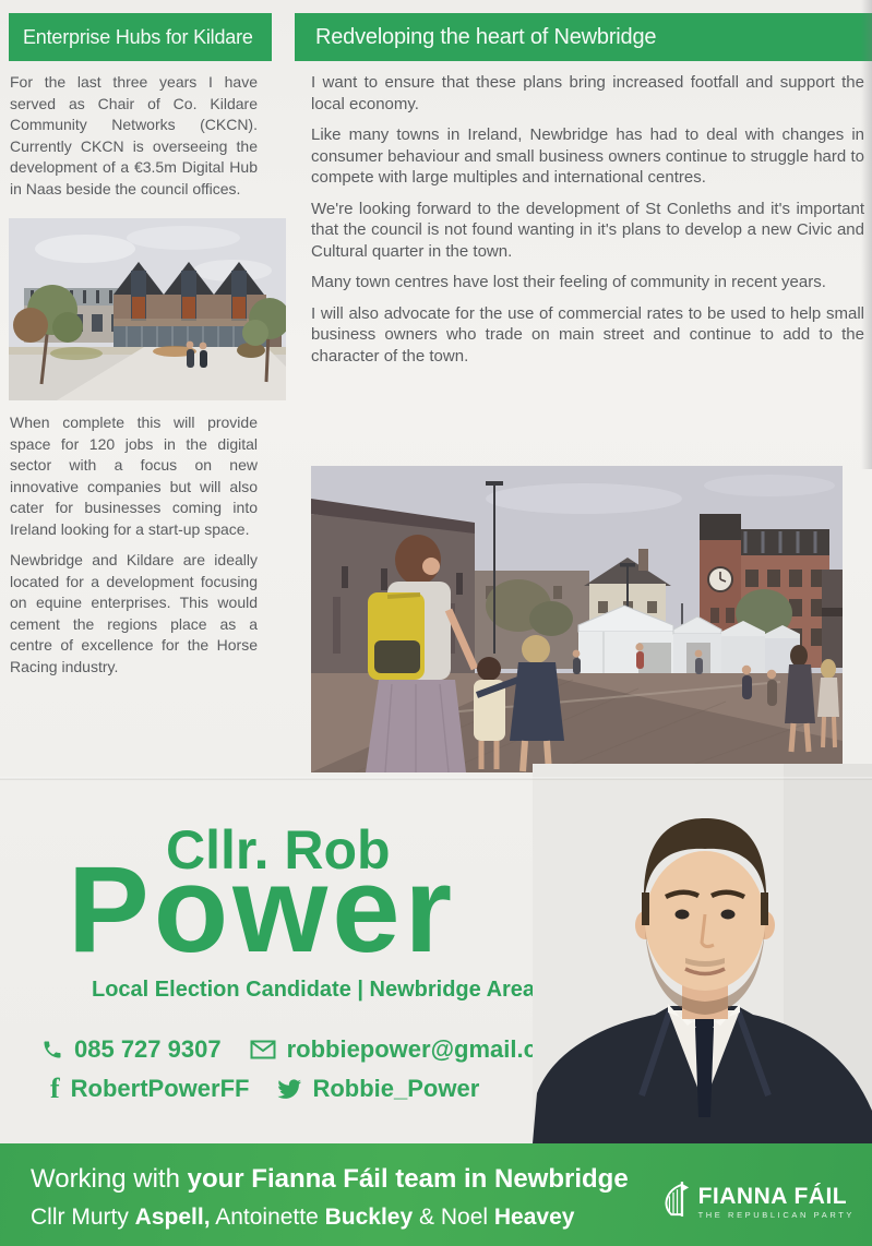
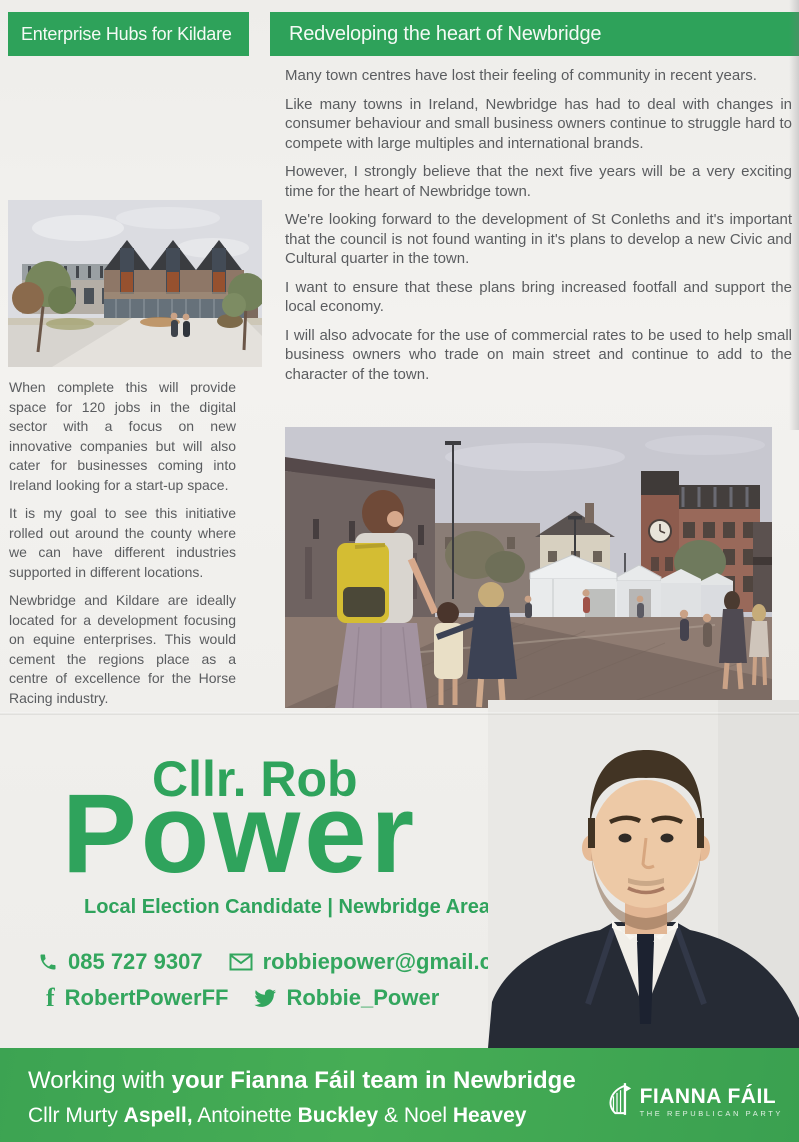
  Enterprise Hubs for Kildare
  Redveloping the heart of Newbridge
- For the last three years I have served as Chair of Co. Kildare Community Networks (CKCN). Currently CKCN is overseeing the development of a €3.5m Digital Hub in Naas beside the council offices.
  When complete this will provide space for 120 jobs in the digital sector with a focus on new innovative companies but will also cater for businesses coming into Ireland looking for a start-up space.
+ It is my goal to see this initiative rolled out around the county where we can have different industries supported in different locations.
  Newbridge and Kildare are ideally located for a development focusing on equine enterprises. This would cement the regions place as a centre of excellence for the Horse Racing industry.
- I want to ensure that these plans bring increased footfall and support the local economy.
+ Many town centres have lost their feeling of community in recent years.
- Like many towns in Ireland, Newbridge has had to deal with changes in consumer behaviour and small business owners continue to struggle hard to compete with large multiples and international centres.
+ Like many towns in Ireland, Newbridge has had to deal with changes in consumer behaviour and small business owners continue to struggle hard to compete with large multiples and international brands.
+ However, I strongly believe that the next five years will be a very exciting time for the heart of Newbridge town.
  We're looking forward to the development of St Conleths and it's importan that the council is not found wanting in it's plans to develop a new Civic and Cultural quarter in the town.
- Many town centres have lost their feeling of community in recent years.
+ I want to ensure that these plans bring increased footfall and support the local economy.
  I will also advocate for the use of commercial rates to be used to help smal business owners who trade on main street and continue to add to the character of the town.
  Cllr. Rob
  Power
  Local Election Candidate | Newbridge Area
  085 727 9307
  robbiepower@gmail.c
  f
  RobertPowerFF
  Robbie_Power
  Working with your Fianna Fáil team in Newbridge
  Cllr Murty Aspell, Antoinette Buckley & Noel Heavey
  FIANNA FÁIL
  THE REPUBLICAN PARTY
